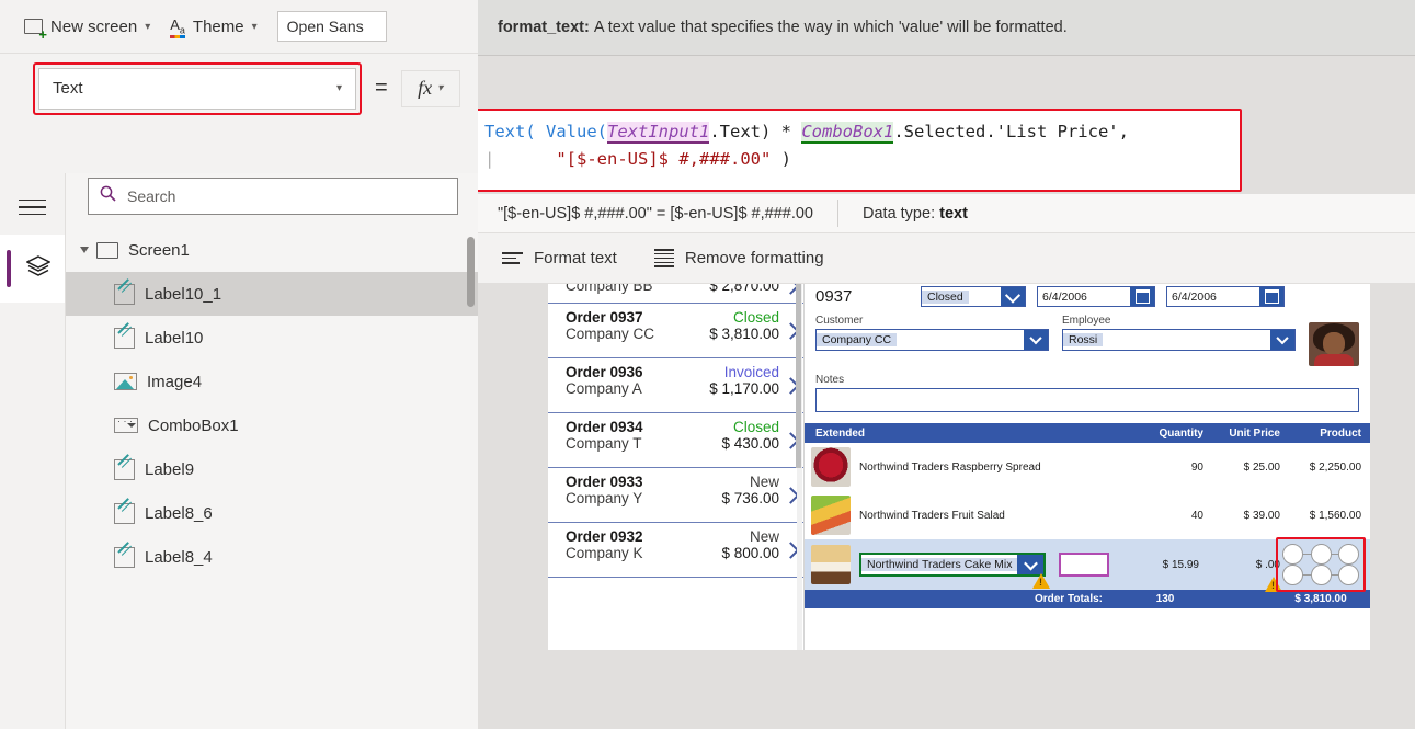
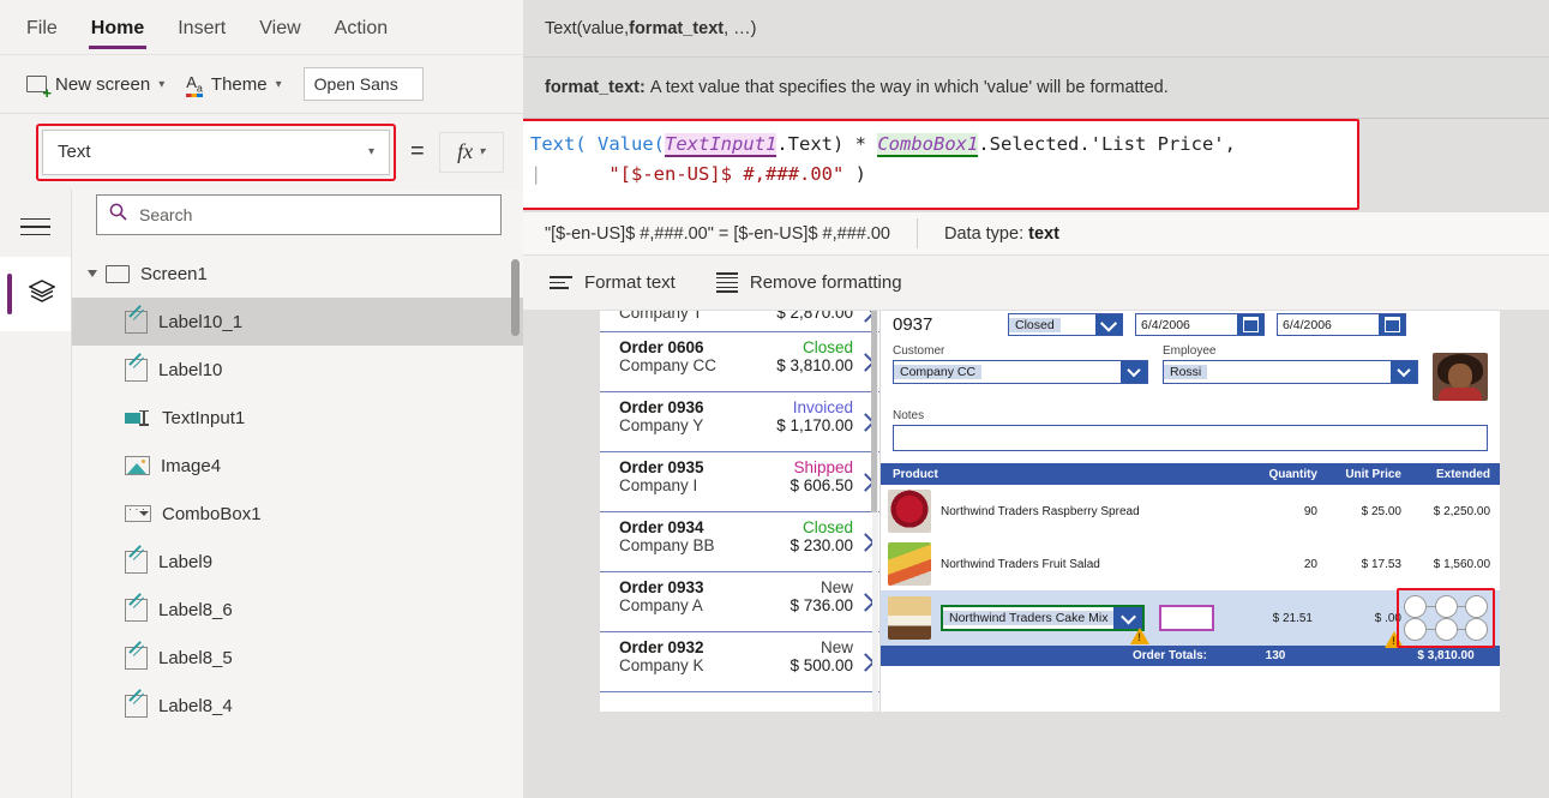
+ File
+ Home
+ Insert
+ View
+ Action
  New screen
  ▾
  Aa
  Theme
  ▾
  Open Sans
  Text
  ▾
  =
  fx
  ▾
  Search
  Screen1
  Label10_1
  Label10
+ TextInput1
  Image4
  ComboBox1
  Label9
  Label8_6
+ Label8_5
  Label8_4
+ Text(value,
+ format_text
+ , …)
  format_text:
  A text value that specifies the way in which 'value' will be formatted.
  Text( Value(TextInput1.Text) * ComboBox1.Selected.'List Price', | "[$-en-US]$ #,###.00" )
  "[$-en-US]$ #,###.00" = [$-en-US]$ #,###.00
  Data type: text
  Format text
  Remove formatting
- Company BB
+ Company T
  $ 2,870.00
- Order 0937
+ Order 0606
  Closed
  Company CC
  $ 3,810.00
  Order 0936
  Invoiced
- Company A
+ Company Y
  $ 1,170.00
+ Order 0935
+ Shipped
+ Company I
+ $ 606.50
  Order 0934
  Closed
- Company T
+ Company BB
- $ 430.00
+ $ 230.00
  Order 0933
  New
- Company Y
+ Company A
  $ 736.00
  Order 0932
  New
  Company K
- $ 800.00
+ $ 500.00
  0937
  Closed
  6/4/2006
  6/4/2006
  Customer
  Company CC
  Employee
  Rossi
  Notes
- Extended
+ Product
  Quantity
  Unit Price
- Product
+ Extended
  Northwind Traders Raspberry Spread
  90
  $ 25.00
  $ 2,250.00
  Northwind Traders Fruit Salad
- 40
+ 20
- $ 39.00
+ $ 17.53
  $ 1,560.00
  Northwind Traders Cake Mix
- $ 15.99
+ $ 21.51
  $ .00
  Order Totals:
  130
  $ 3,810.00
